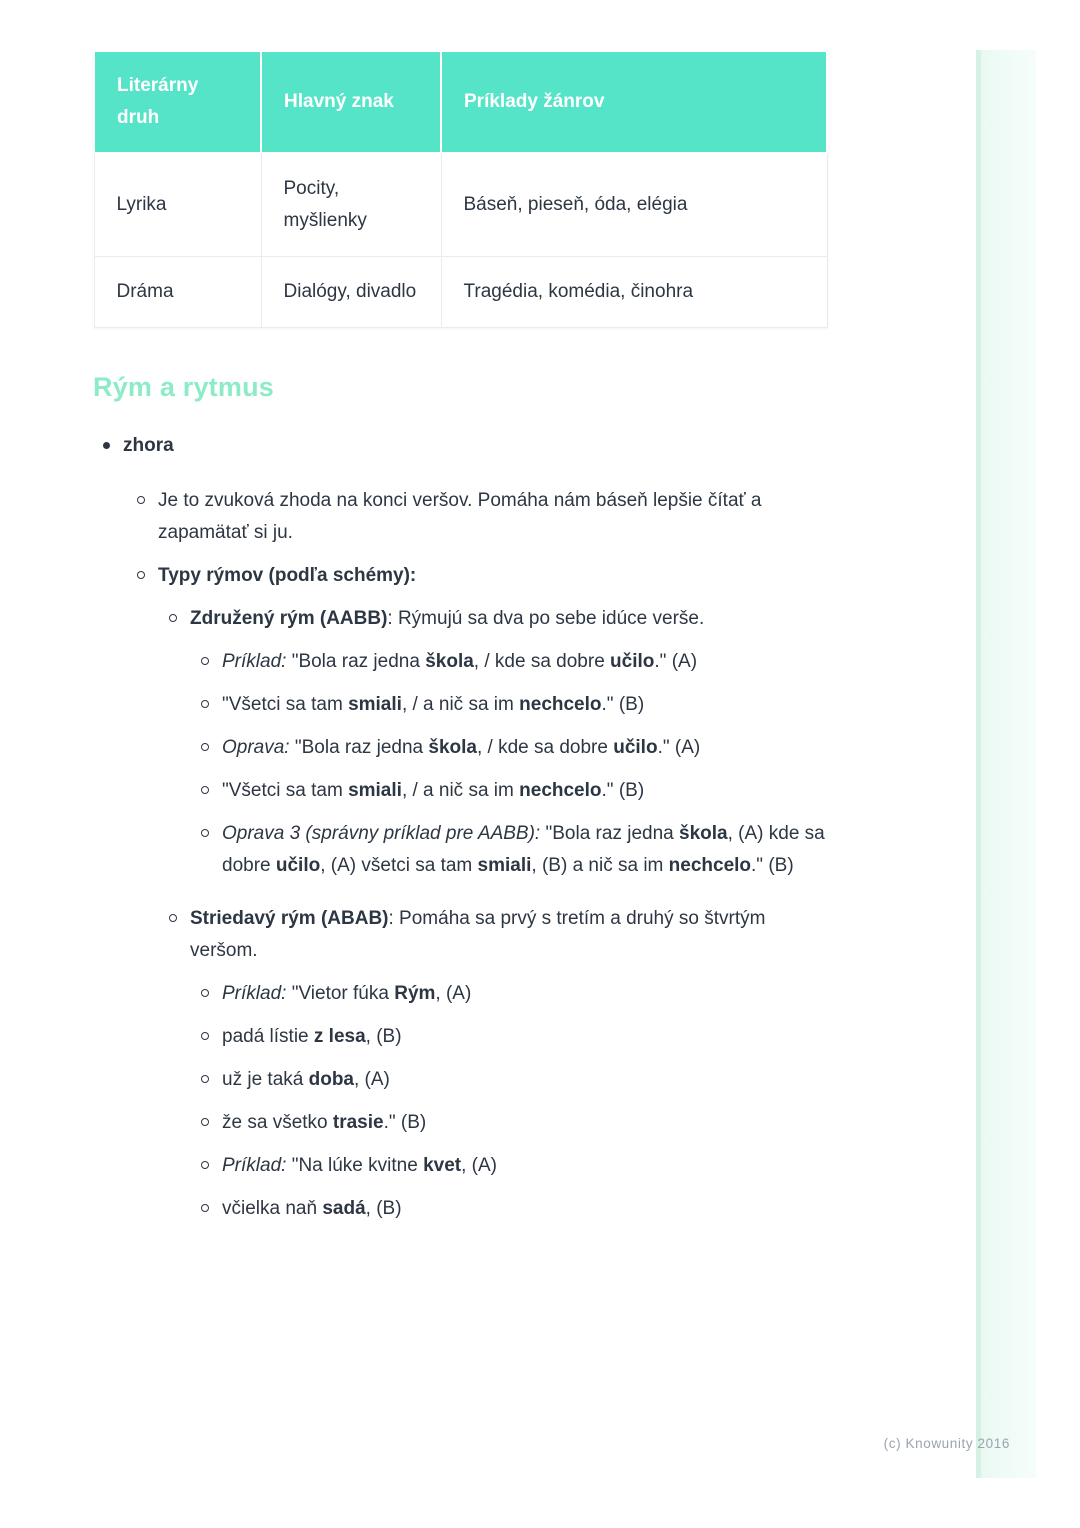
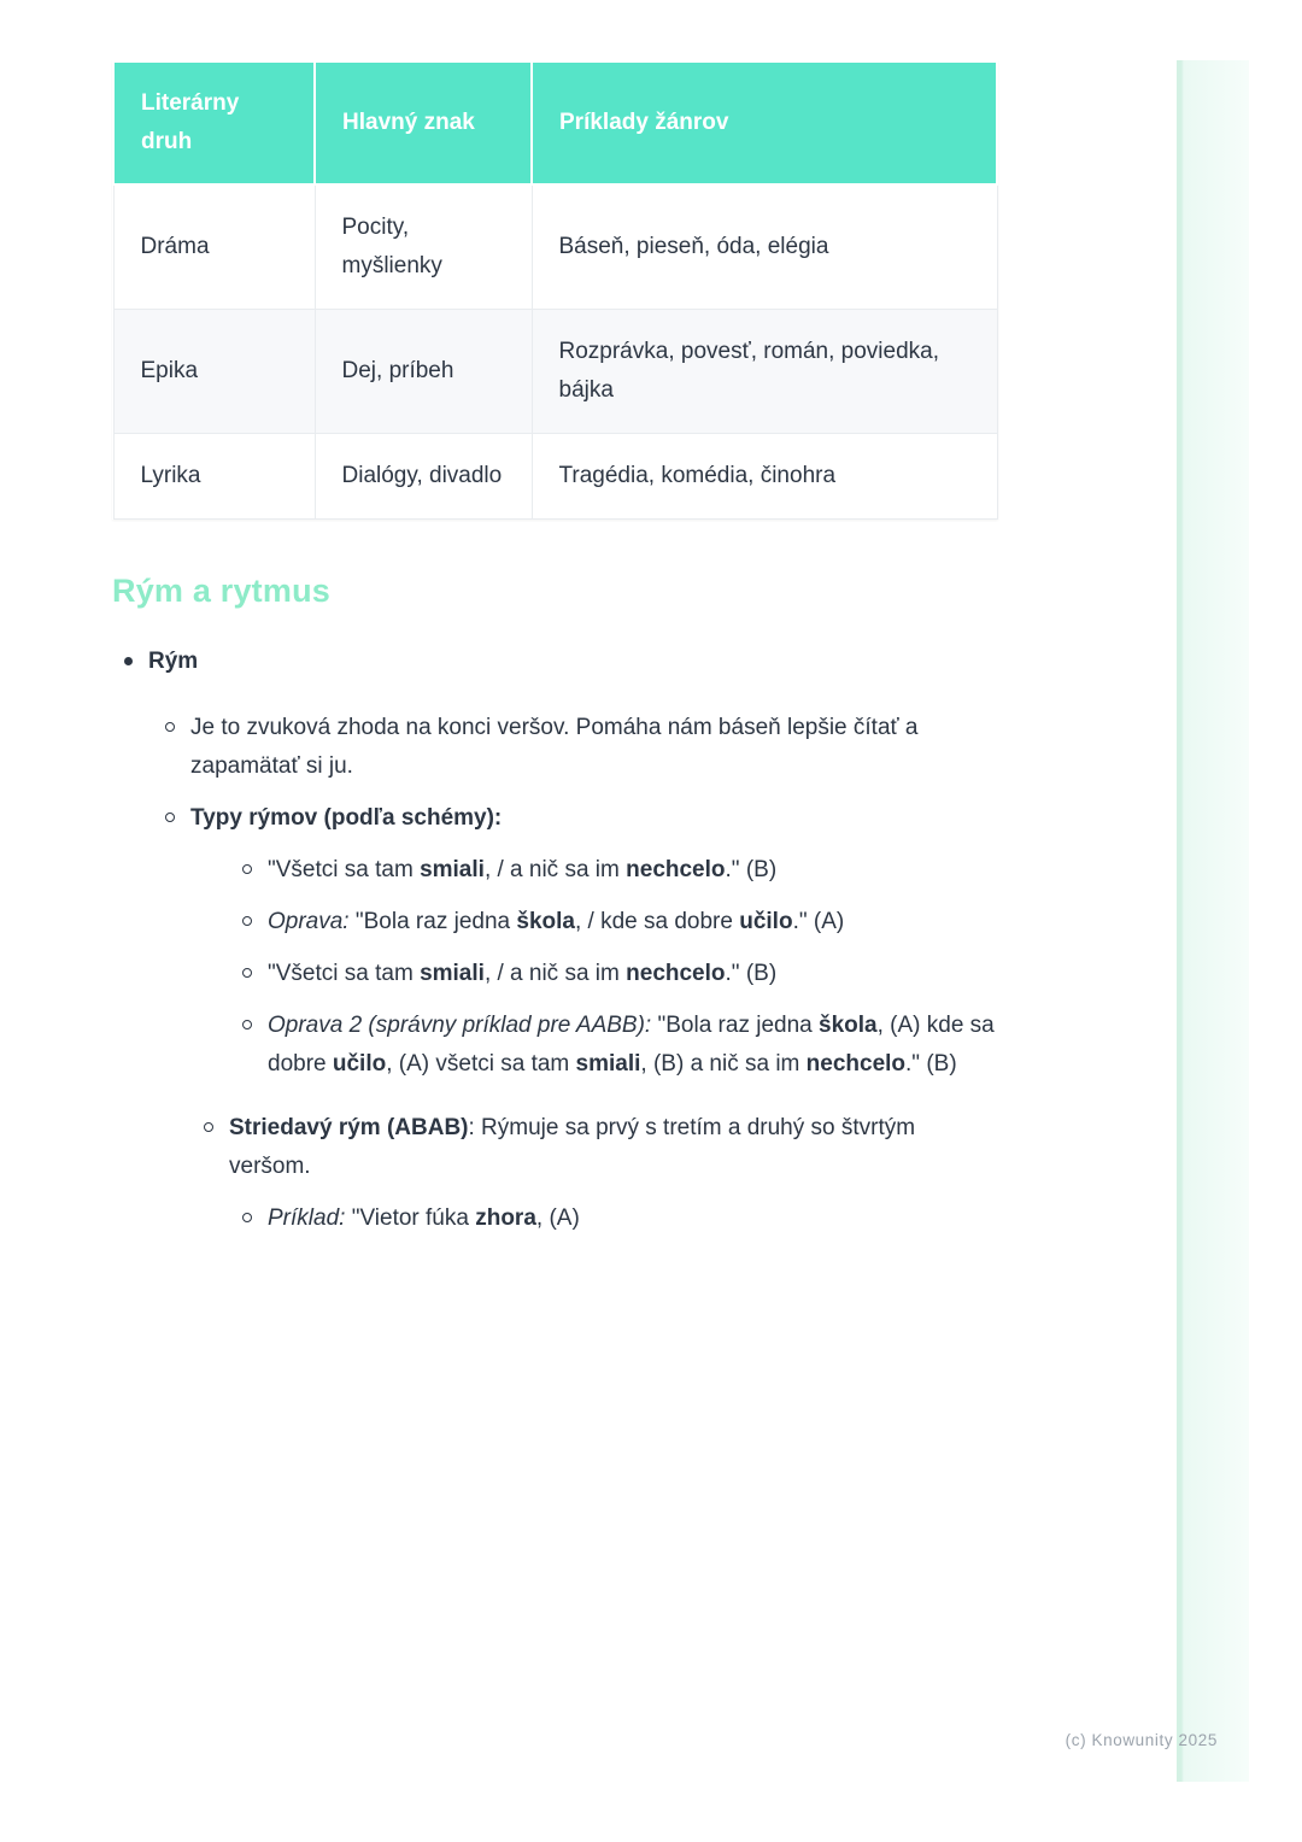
  Literárny druh	Hlavný znak	Príklady žánrov
- Lyrika	Pocity, myšlienky	Báseň, pieseň, óda, elégia
+ Dráma	Pocity, myšlienky	Báseň, pieseň, óda, elégia
+ Epika	Dej, príbeh	Rozprávka, povesť, román, poviedka, bájka
- Dráma	Dialógy, divadlo	Tragédia, komédia, činohra
+ Lyrika	Dialógy, divadlo	Tragédia, komédia, činohra
  Rým a rytmus
- zhora
+ Rým
  Je to zvuková zhoda na konci veršov. Pomáha nám báseň lepšie čítať a zapamätať si ju.
  Typy rýmov (podľa schémy):
- Združený rým (AABB): Rýmujú sa dva po sebe idúce verše.
- Príklad: "Bola raz jedna škola, / kde sa dobre učilo." (A)
  "Všetci sa tam smiali, / a nič sa im nechcelo." (B)
  Oprava: "Bola raz jedna škola, / kde sa dobre učilo." (A)
  "Všetci sa tam smiali, / a nič sa im nechcelo." (B)
- Oprava 3 (správny príklad pre AABB): "Bola raz jedna škola, (A) kde sa dobre učilo, (A) všetci sa tam smiali, (B) a nič sa im nechcelo." (B)
+ Oprava 2 (správny príklad pre AABB): "Bola raz jedna škola, (A) kde sa dobre učilo, (A) všetci sa tam smiali, (B) a nič sa im nechcelo." (B)
- Striedavý rým (ABAB): Pomáha sa prvý s tretím a druhý so štvrtým veršom.
+ Striedavý rým (ABAB): Rýmuje sa prvý s tretím a druhý so štvrtým veršom.
- Príklad: "Vietor fúka Rým, (A)
+ Príklad: "Vietor fúka zhora, (A)
- padá lístie z lesa, (B)
- už je taká doba, (A)
- že sa všetko trasie." (B)
- Príklad: "Na lúke kvitne kvet, (A)
- včielka naň sadá, (B)
- (c) Knowunity 2016
+ (c) Knowunity 2025
